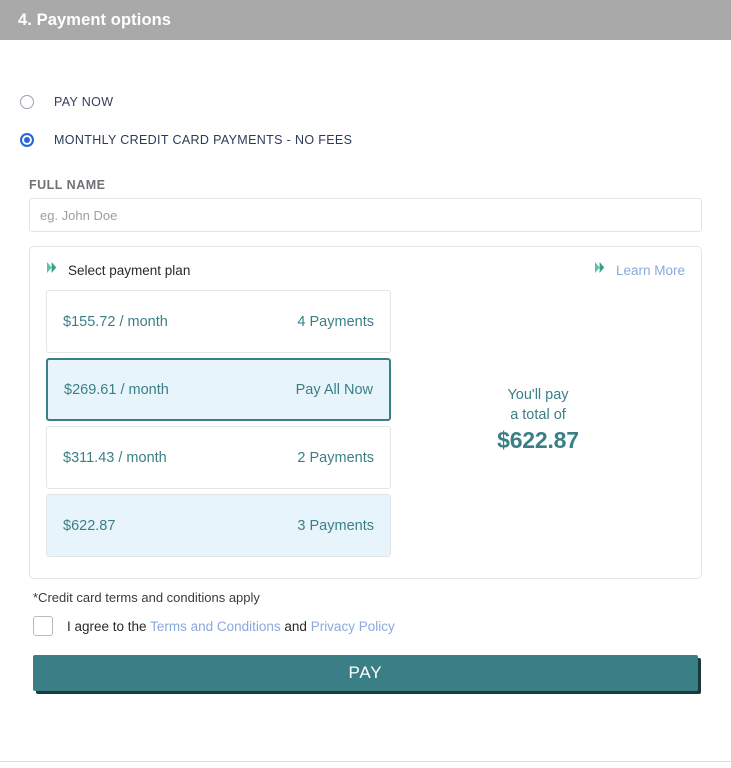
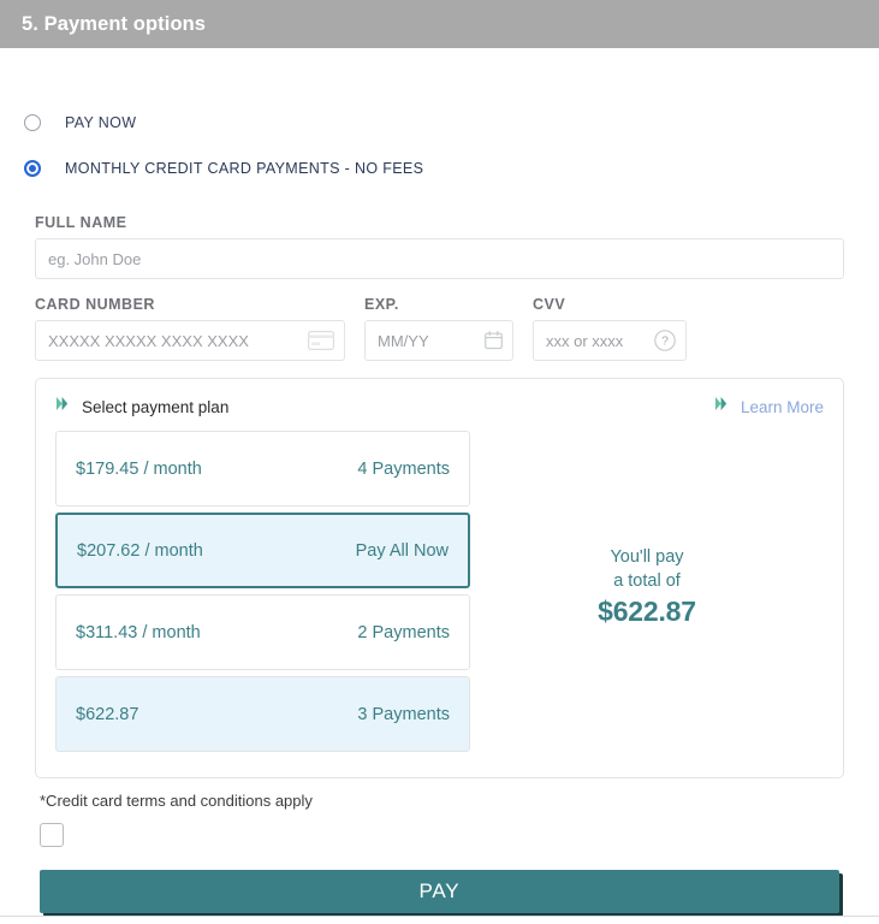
- 4. Payment options
+ 5. Payment options
  PAY NOW
  MONTHLY CREDIT CARD PAYMENTS - NO FEES
  FULL NAME
  eg. John Doe
+ CARD NUMBER
+ XXXXX XXXXX XXXX XXXX
+ EXP.
+ MM/YY
+ CVV
+ xxx or xxxx
+ ?
  Select payment plan
  Learn More
- $155.72 / month
+ $179.45 / month
  4 Payments
- $269.61 / month
+ $207.62 / month
  Pay All Now
  $311.43 / month
  2 Payments
  $622.87
  3 Payments
  You'll pay
  a total of
  $622.87
  *Credit card terms and conditions apply
- I agree to the Terms and Conditions and Privacy Policy
  PAY
